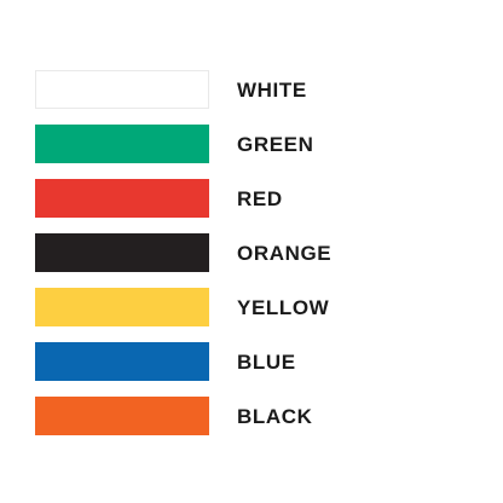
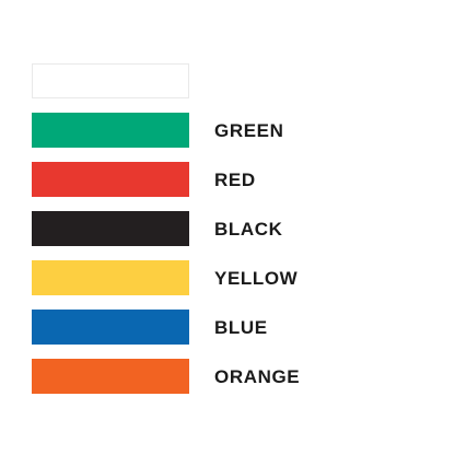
- WHITE
  GREEN
  RED
- ORANGE
+ BLACK
  YELLOW
  BLUE
- BLACK
+ ORANGE
